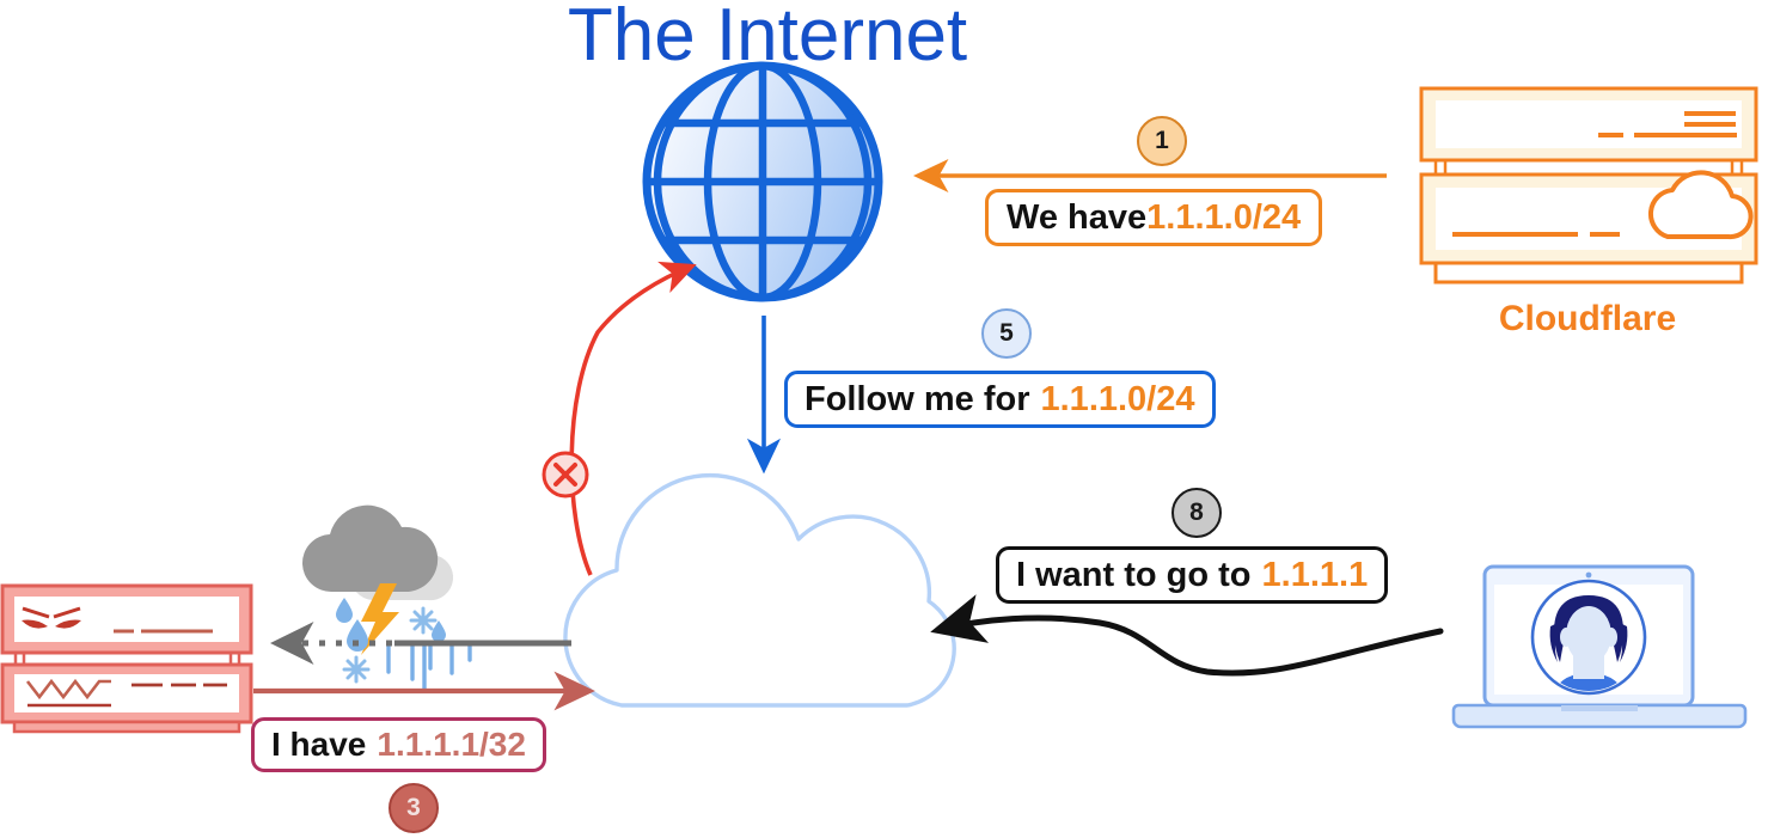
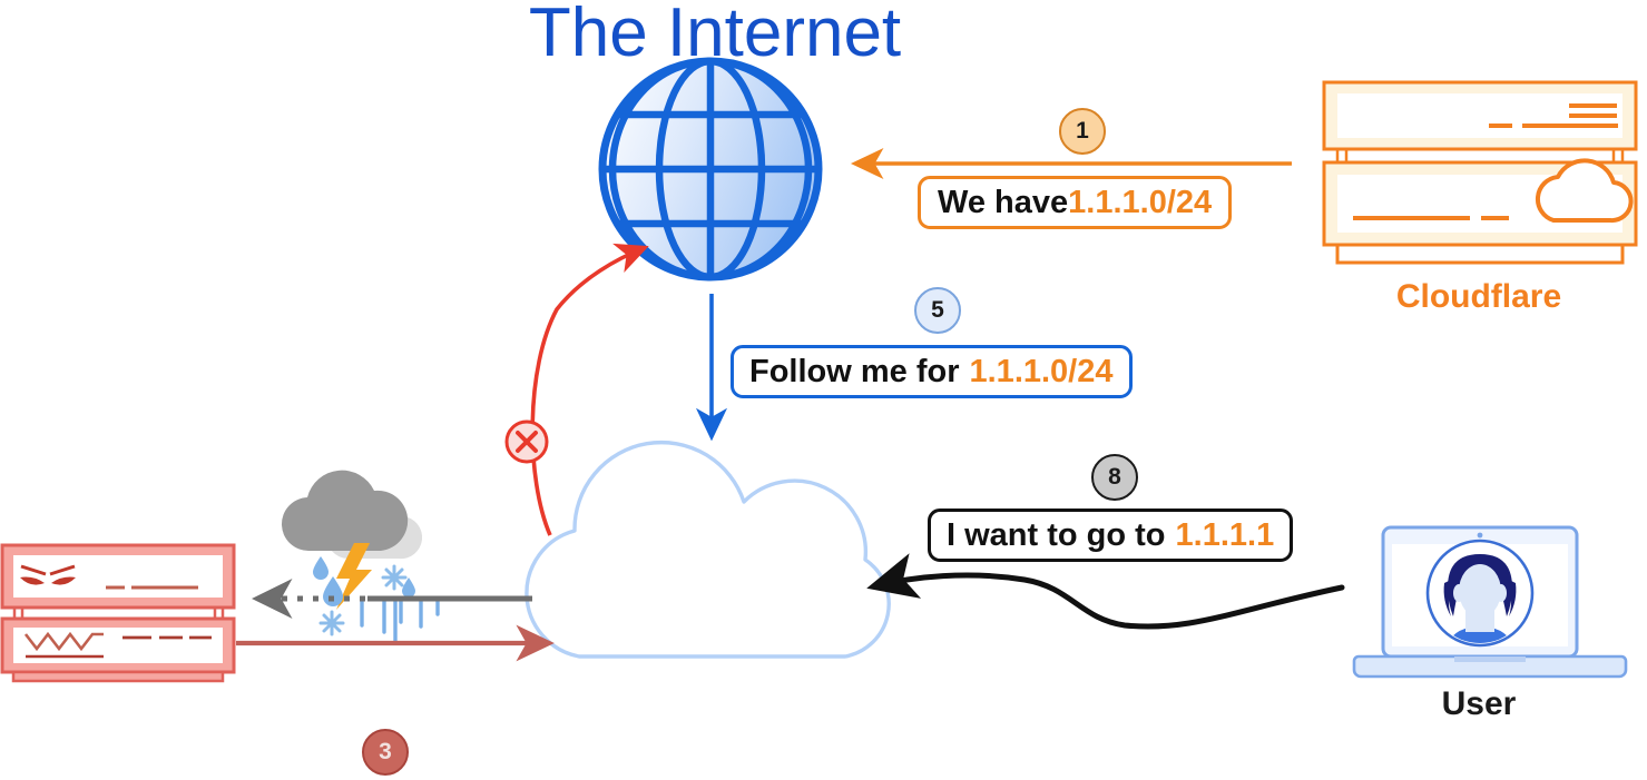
  The Internet
  Cloudflare
+ User
  We have
  1.1.1.0/24
  1
  Follow me for
  1.1.1.0/24
  5
- I have
- 1.1.1.1/32
  3
  I want to go to
  1.1.1.1
  8
